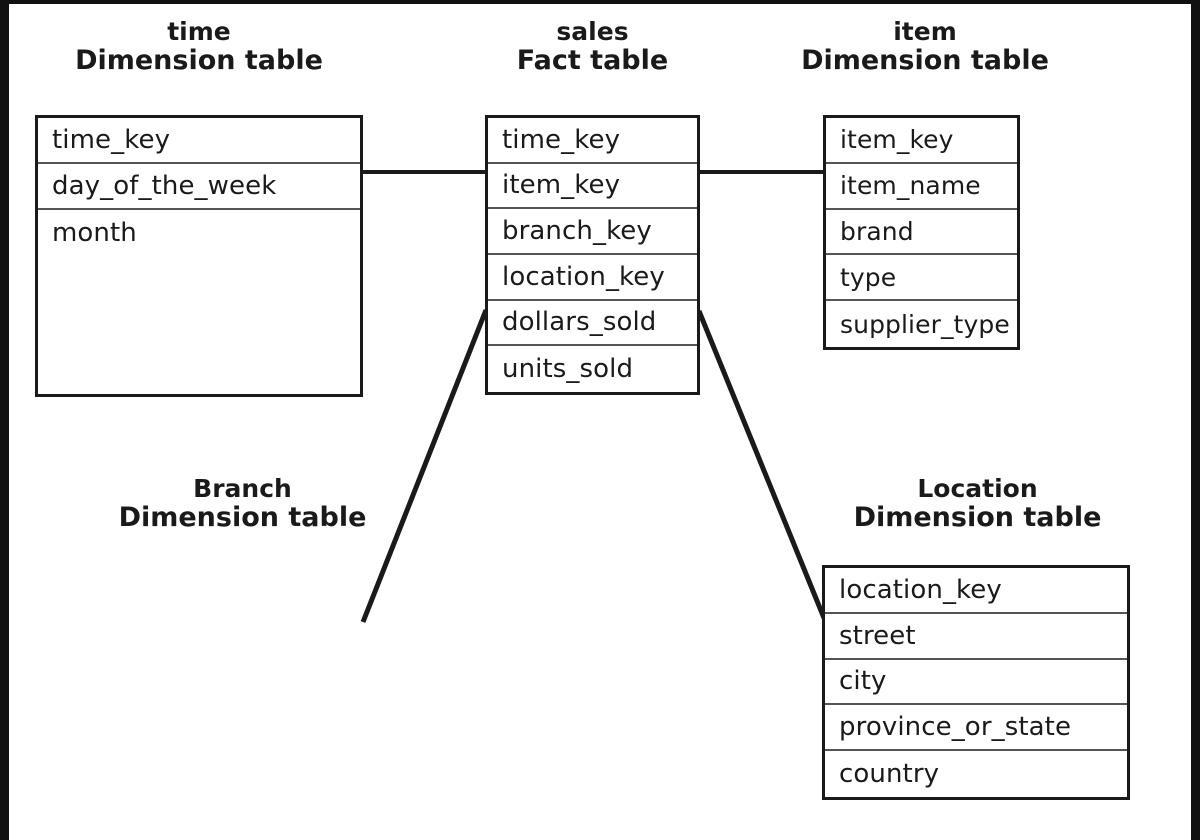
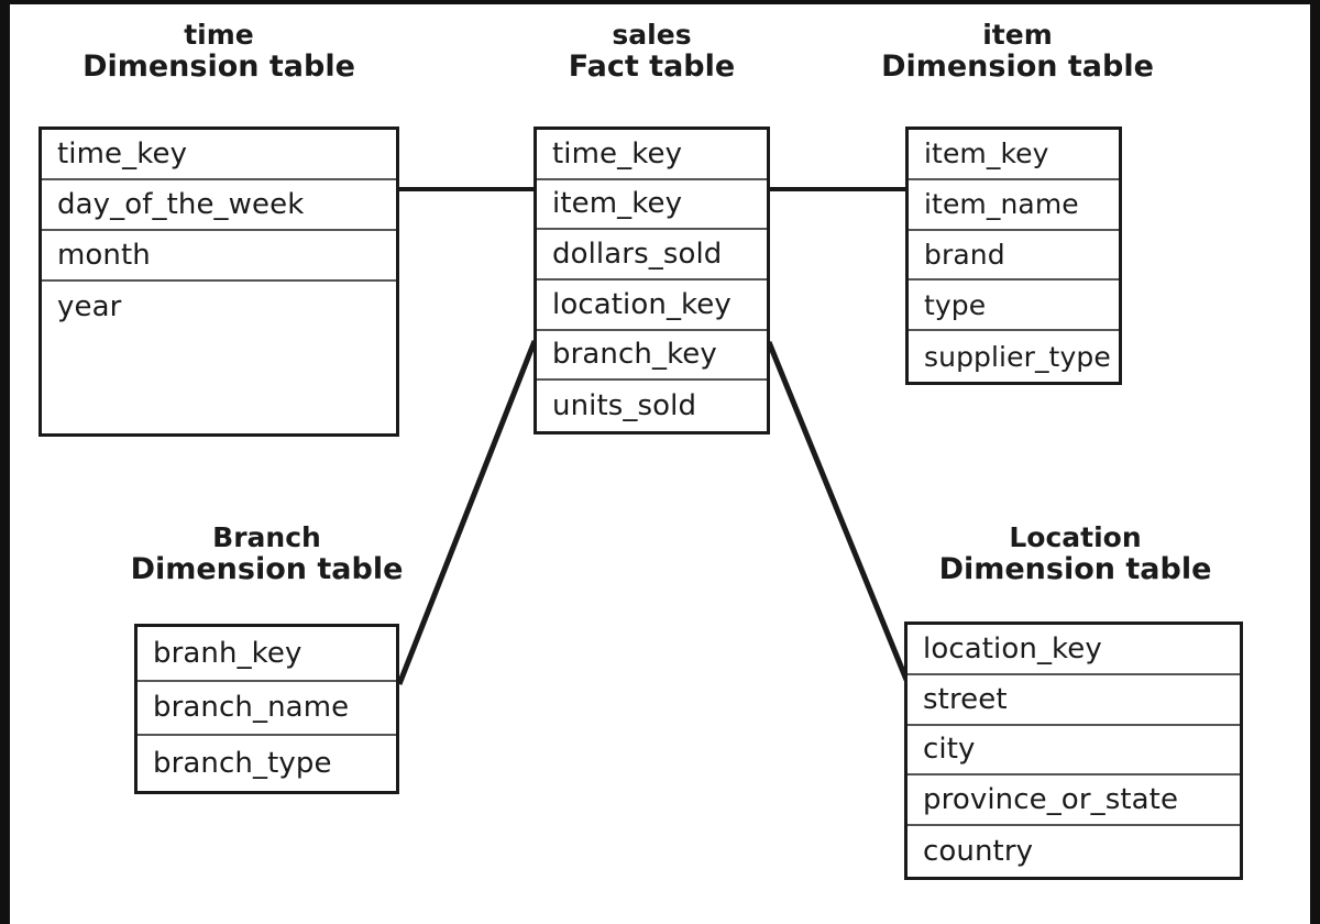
  time
  Dimension table
  time_key
  day_of_the_week
  month
+ year
  sales
  Fact table
  time_key
  item_key
- branch_key
+ dollars_sold
  location_key
- dollars_sold
+ branch_key
  units_sold
  item
  Dimension table
  item_key
  item_name
  brand
  type
  supplier_type
  Branch
  Dimension table
+ branh_key
+ branch_name
+ branch_type
  Location
  Dimension table
  location_key
  street
  city
  province_or_state
  country
